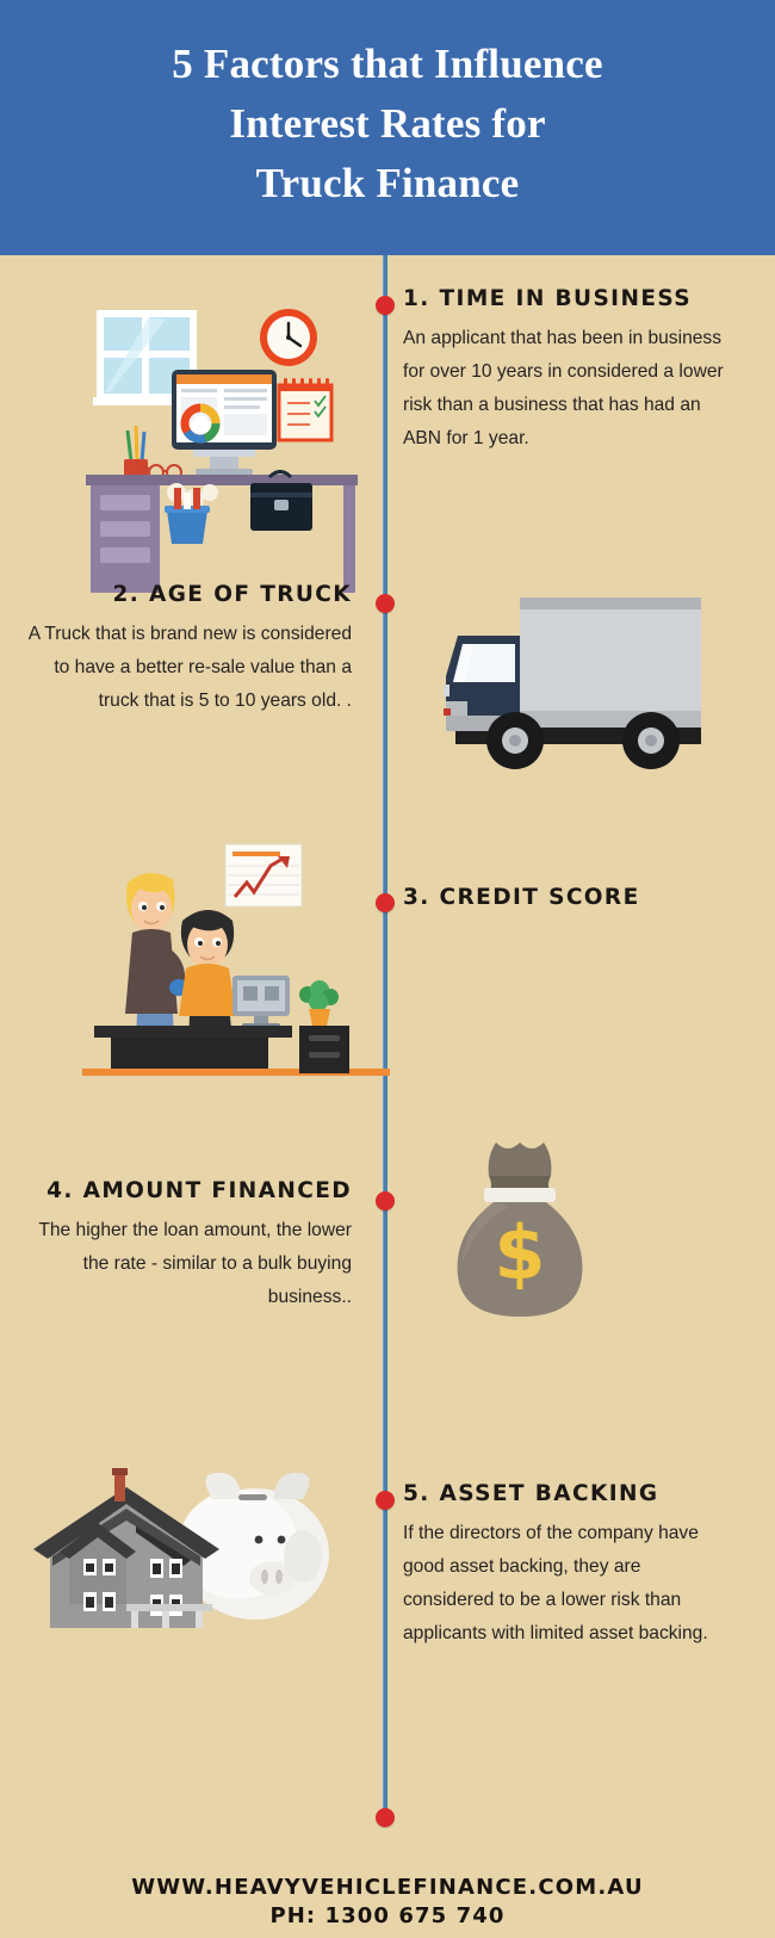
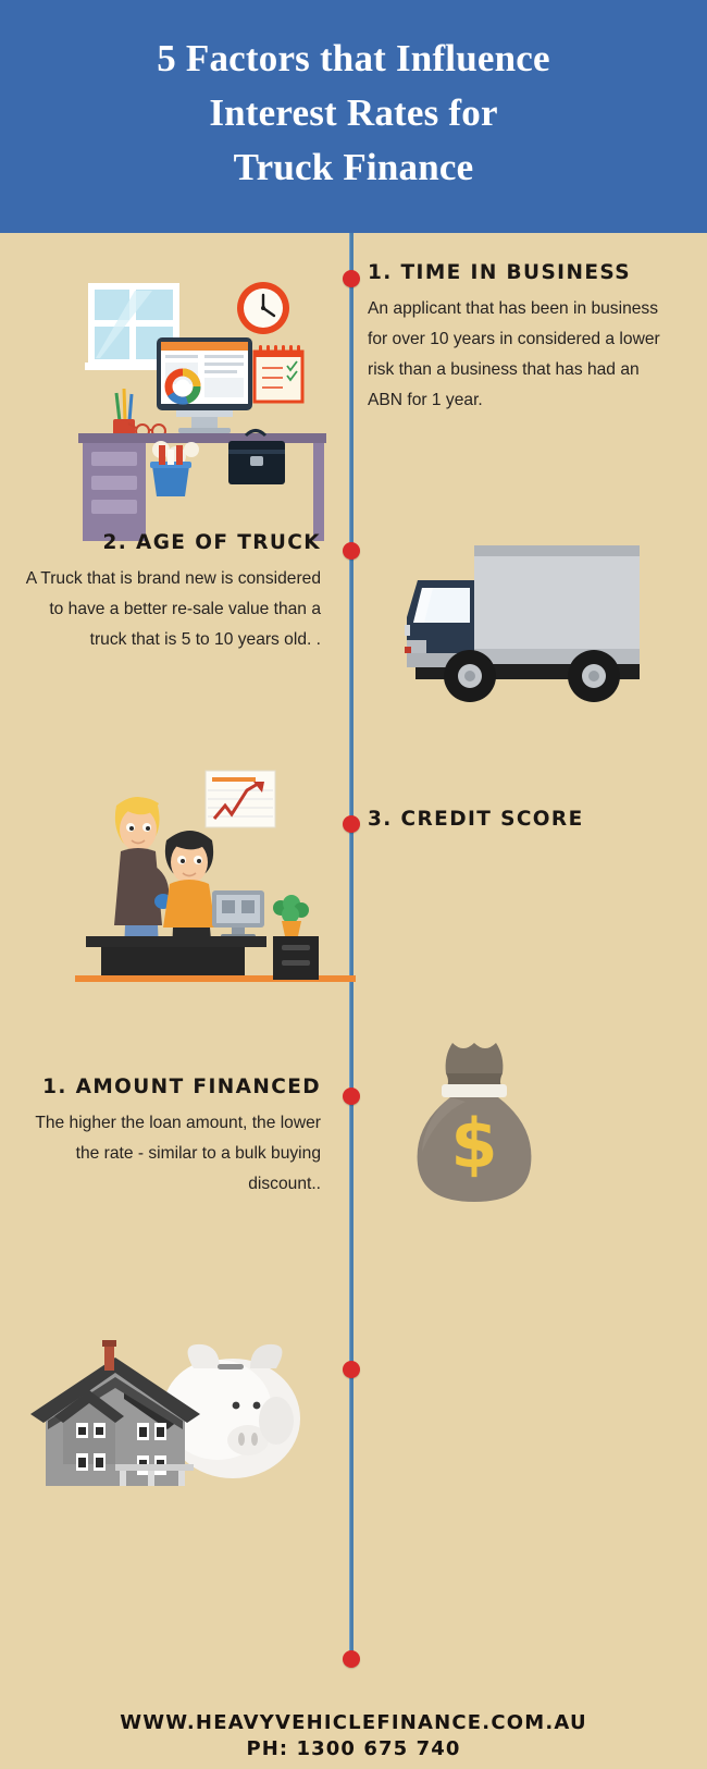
  5 Factors that Influence
  Interest Rates for
  Truck Finance
  1. TIME IN BUSINESS
  An applicant that has been in business for over 10 years in considered a lower risk than a business that has had an ABN for 1 year.
  2. AGE OF TRUCK
  A Truck that is brand new is considered to have a better re-sale value than a truck that is 5 to 10 years old. .
  3. CREDIT SCORE
  $
- 4. AMOUNT FINANCED
+ 1. AMOUNT FINANCED
- The higher the loan amount, the lower the rate - similar to a bulk buying business..
+ The higher the loan amount, the lower the rate - similar to a bulk buying discount..
- 5. ASSET BACKING
- If the directors of the company have good asset backing, they are considered to be a lower risk than applicants with limited asset backing.
  WWW.HEAVYVEHICLEFINANCE.COM.AU
  PH: 1300 675 740
